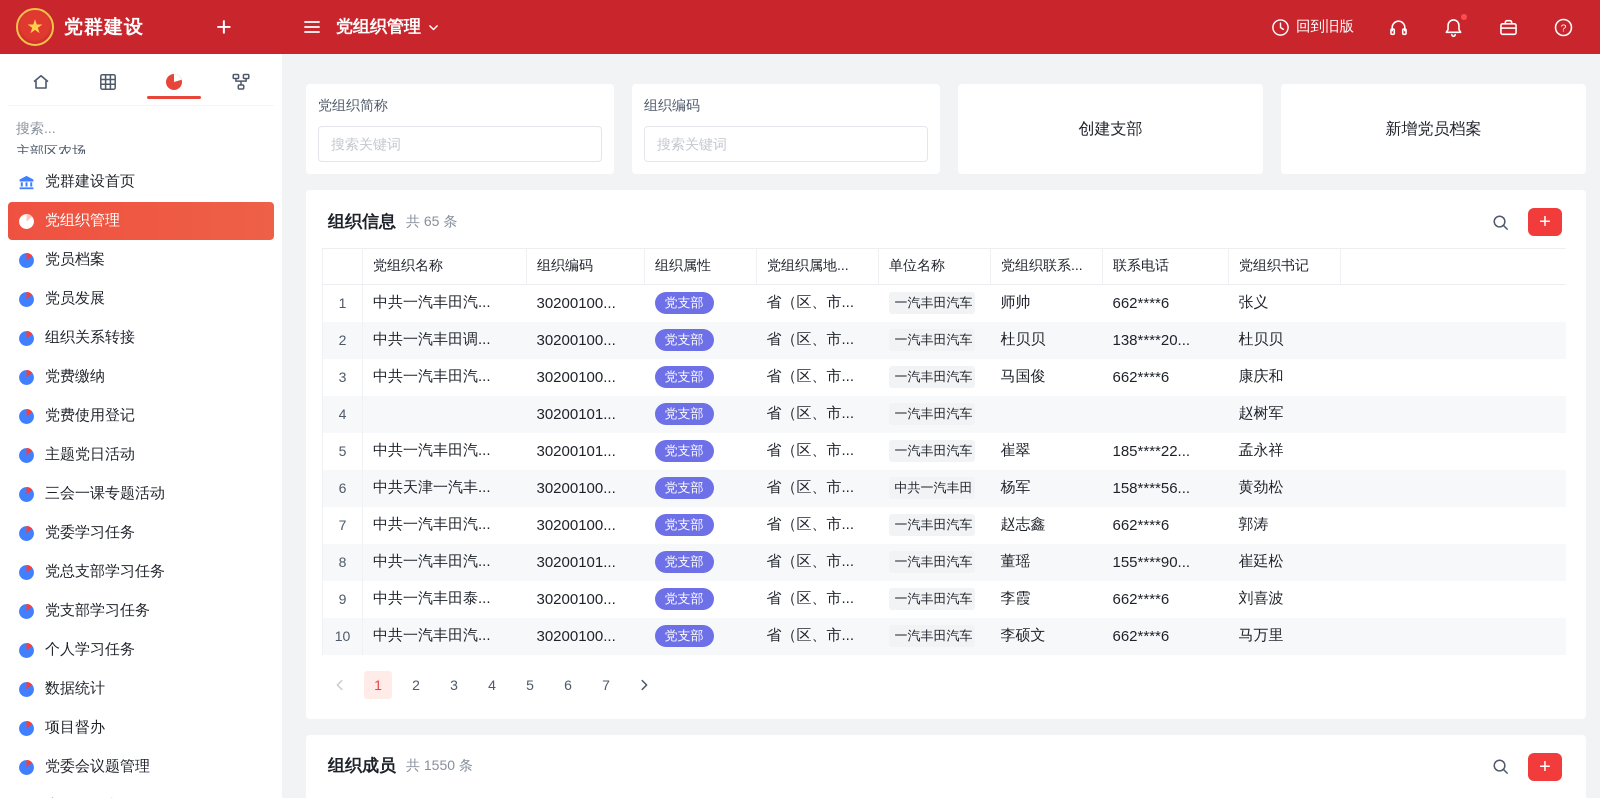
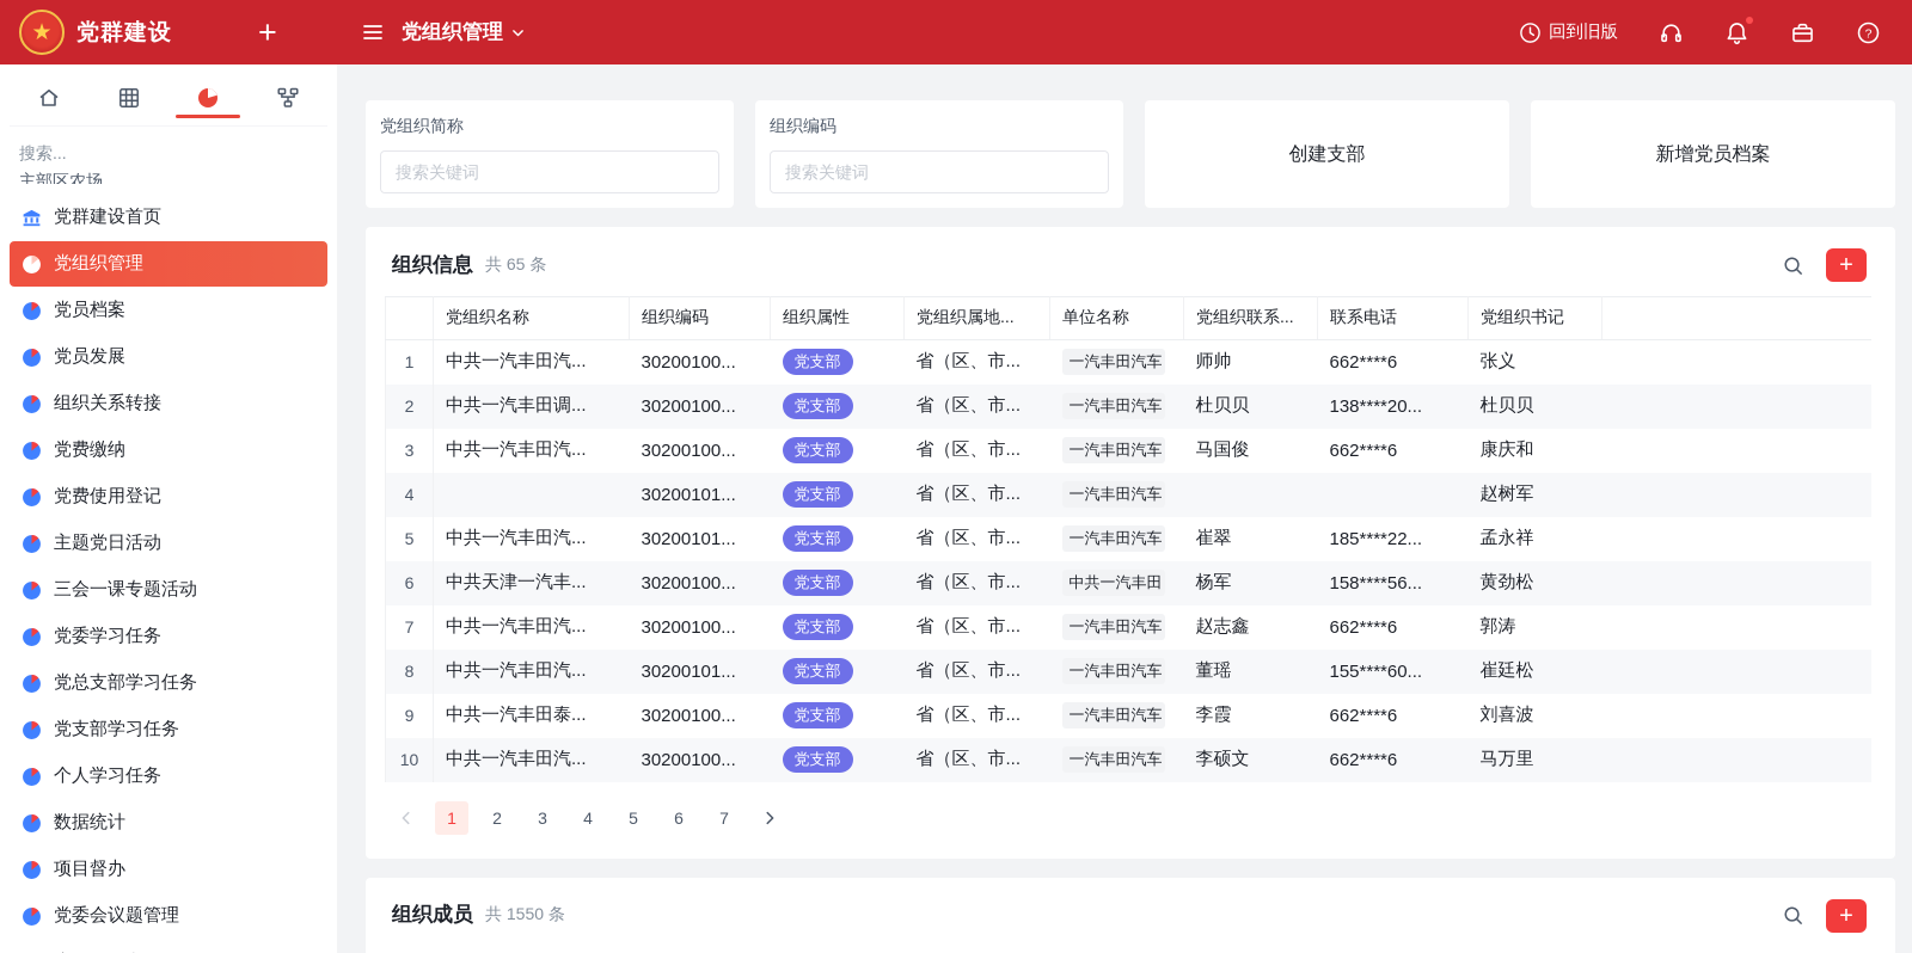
  ★
  党群建设
  +
  党组织管理
  回到旧版
  ?
  搜索...
  主部区农场
  党群建设首页
  党组织管理
  党员档案
  党员发展
  组织关系转接
  党费缴纳
  党费使用登记
  主题党日活动
  三会一课专题活动
  党委学习任务
  党总支部学习任务
  党支部学习任务
  个人学习任务
  数据统计
  项目督办
  党委会议题管理
  党组织简称
  搜索关键词
  组织编码
  搜索关键词
  创建支部
  新增党员档案
  组织信息
  共 65 条
  +
  	党组织名称	组织编码	组织属性	党组织属地...	单位名称	党组织联系...	联系电话	党组织书记
  1	中共一汽丰田汽...	30200100...	党支部	省（区、市...	一汽丰田汽车	师帅	662****6	张义
  2	中共一汽丰田调...	30200100...	党支部	省（区、市...	一汽丰田汽车	杜贝贝	138****20...	杜贝贝
  3	中共一汽丰田汽...	30200100...	党支部	省（区、市...	一汽丰田汽车	马国俊	662****6	康庆和
  4		30200101...	党支部	省（区、市...	一汽丰田汽车			赵树军
  5	中共一汽丰田汽...	30200101...	党支部	省（区、市...	一汽丰田汽车	崔翠	185****22...	孟永祥
  6	中共天津一汽丰...	30200100...	党支部	省（区、市...	中共一汽丰田	杨军	158****56...	黄劲松
  7	中共一汽丰田汽...	30200100...	党支部	省（区、市...	一汽丰田汽车	赵志鑫	662****6	郭涛
- 8	中共一汽丰田汽...	30200101...	党支部	省（区、市...	一汽丰田汽车	董瑶	155****90...	崔廷松
+ 8	中共一汽丰田汽...	30200101...	党支部	省（区、市...	一汽丰田汽车	董瑶	155****60...	崔廷松
  9	中共一汽丰田泰...	30200100...	党支部	省（区、市...	一汽丰田汽车	李霞	662****6	刘喜波
  10	中共一汽丰田汽...	30200100...	党支部	省（区、市...	一汽丰田汽车	李硕文	662****6	马万里
  1
  2
  3
  4
  5
  6
  7
  组织成员
  共 1550 条
  +
